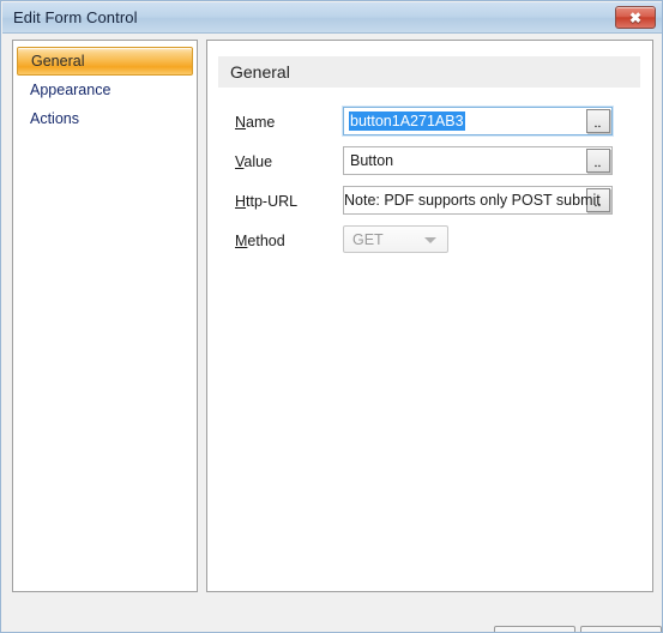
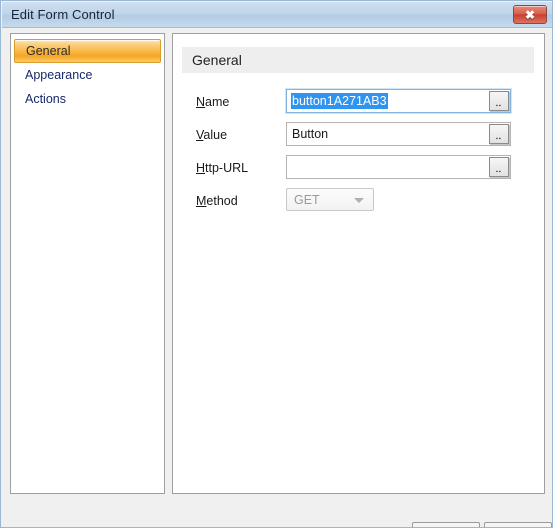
  Edit Form Control
  ✖
  General
  Appearance
  Actions
  General
  Name
  button1A271AB3
  ‥
  Value
  Button
  ‥
  Http-URL
  ‥
  Method
  GET
- Note: PDF supports only POST submit
